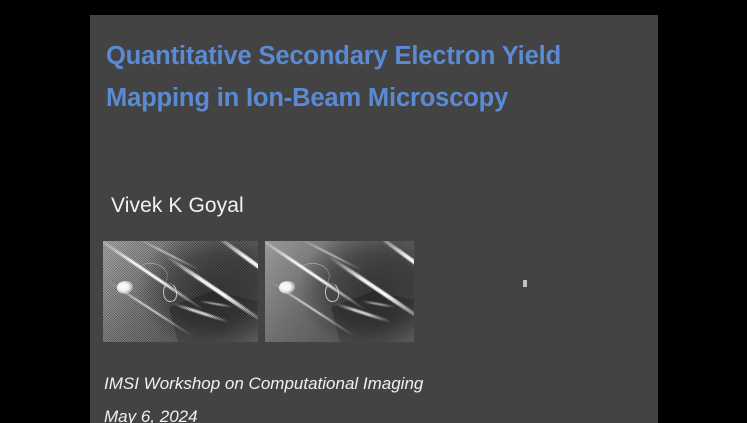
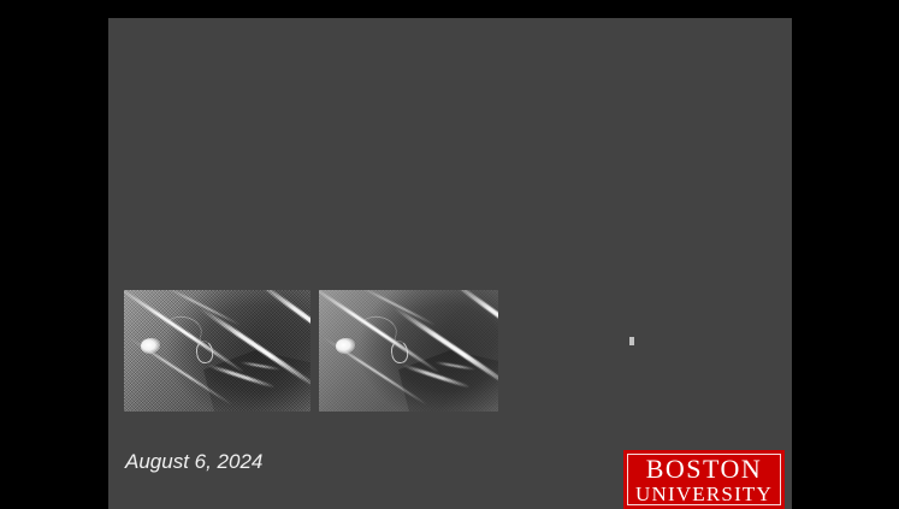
- Quantitative Secondary Electron Yield
- Mapping in Ion-Beam Microscopy
- Vivek K Goyal
- IMSI Workshop on Computational Imaging
- May 6, 2024
+ August 6, 2024
+ BOSTON
+ UNIVERSITY
